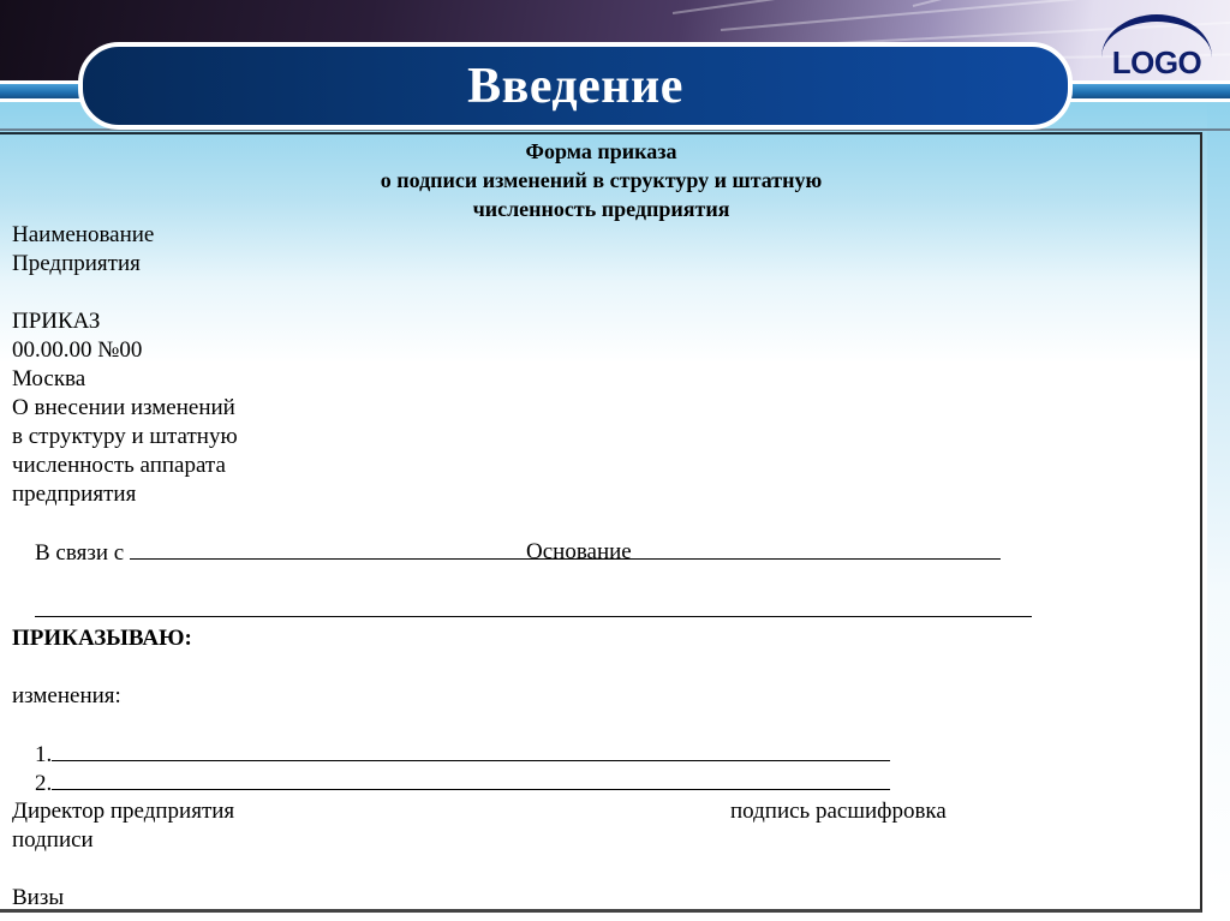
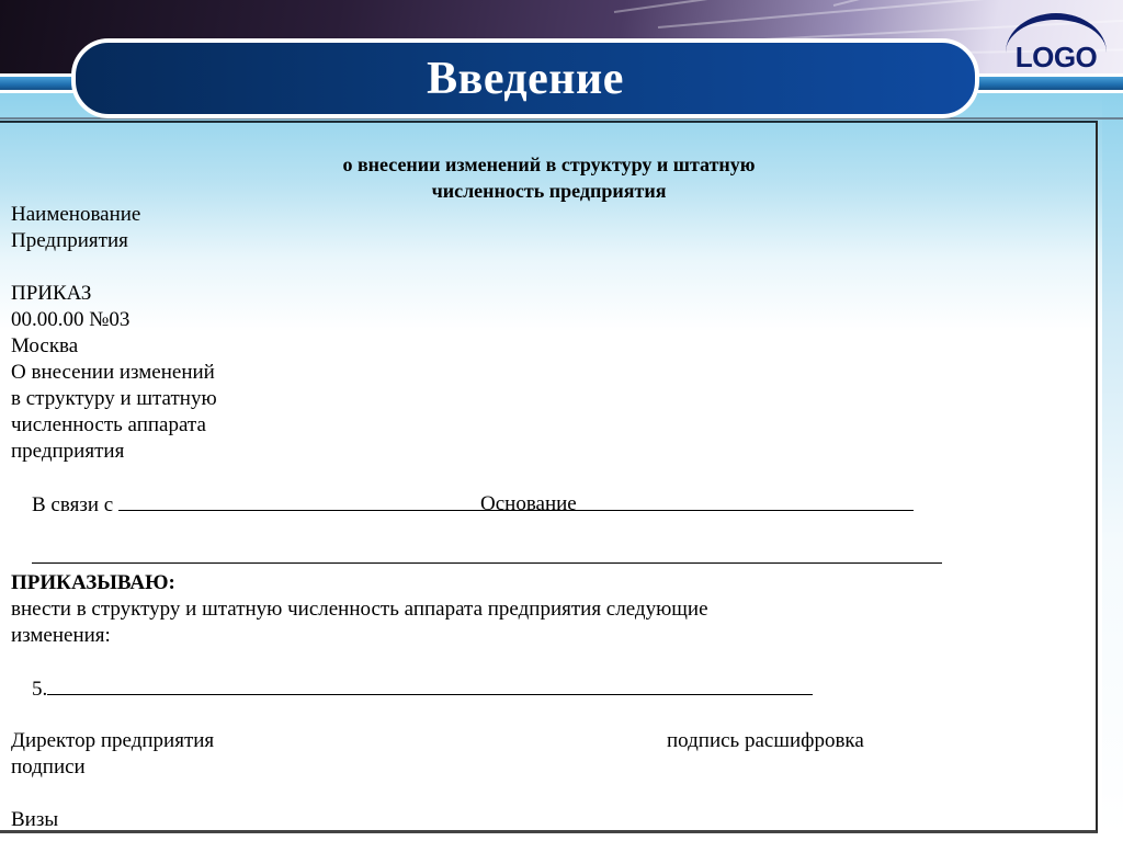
  Введение
  LOGO
- Форма приказа
- о подписи изменений в структуру и штатную
+ о внесении изменений в структуру и штатную
  численность предприятия
  Наименование
  Предприятия
  ПРИКАЗ
- 00.00.00 №00
+ 00.00.00 №03
  Москва
  О внесении изменений
  в структуру и штатную
  численность аппарата
  предприятия
  В связи с
  Основание
  ПРИКАЗЫВАЮ:
+ внести в структуру и штатную численность аппарата предприятия следующие
  изменения:
- 1.
+ 5.
- 2.
  Директор предприятия
  подпись расшифровка
  подписи
  Визы
